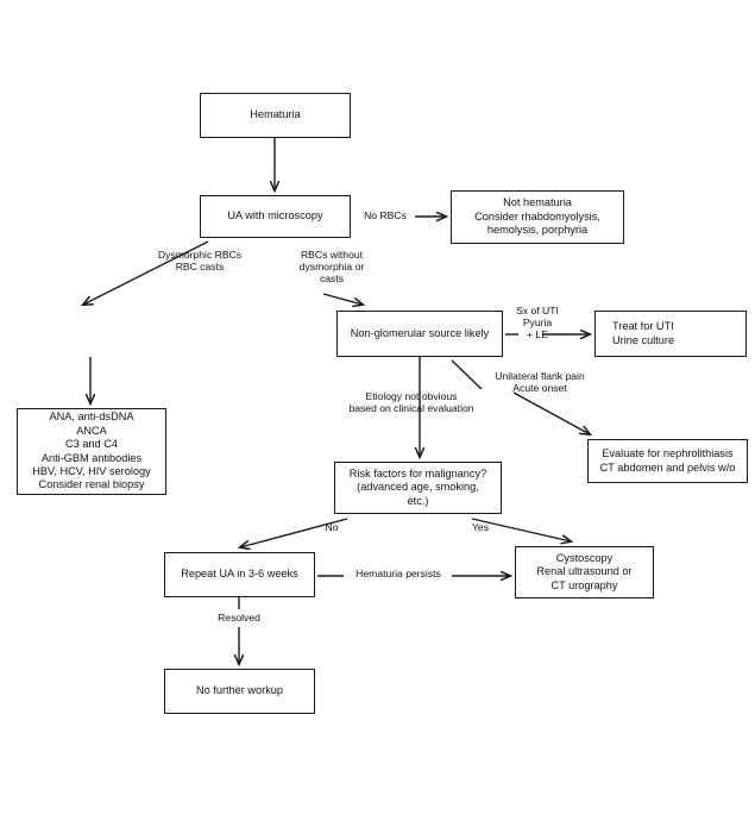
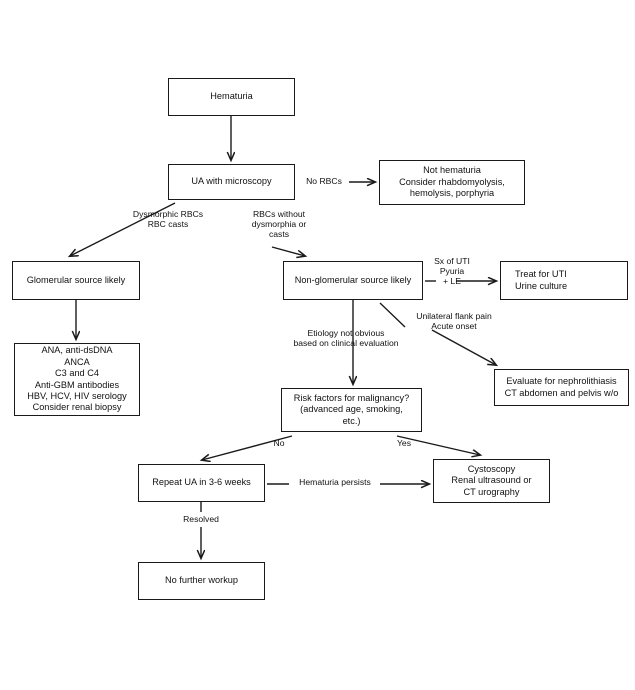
  Hematuria
  UA with microscopy
  Not hematuria
  Consider rhabdomyolysis,
  hemolysis, porphyria
+ Glomerular source likely
  Non-glomerular source likely
  Treat for UTI
  Urine culture
  ANA, anti-dsDNA
  ANCA
  C3 and C4
  Anti-GBM antibodies
  HBV, HCV, HIV serology
  Consider renal biopsy
  Evaluate for nephrolithiasis
  CT abdomen and pelvis w/o
  Risk factors for malignancy?
  (advanced age, smoking,
  etc.)
  Repeat UA in 3-6 weeks
  Cystoscopy
  Renal ultrasound or
  CT urography
  No further workup
  No RBCs
  Dysmorphic RBCs
  RBC casts
  RBCs without
  dysmorphia or
  casts
  Sx of UTI
  Pyuria
  + LE
  Etiology not obvious
  based on clinical evaluation
  Unilateral flank pain
  Acute onset
  No
  Yes
  Hematuria persists
  Resolved
